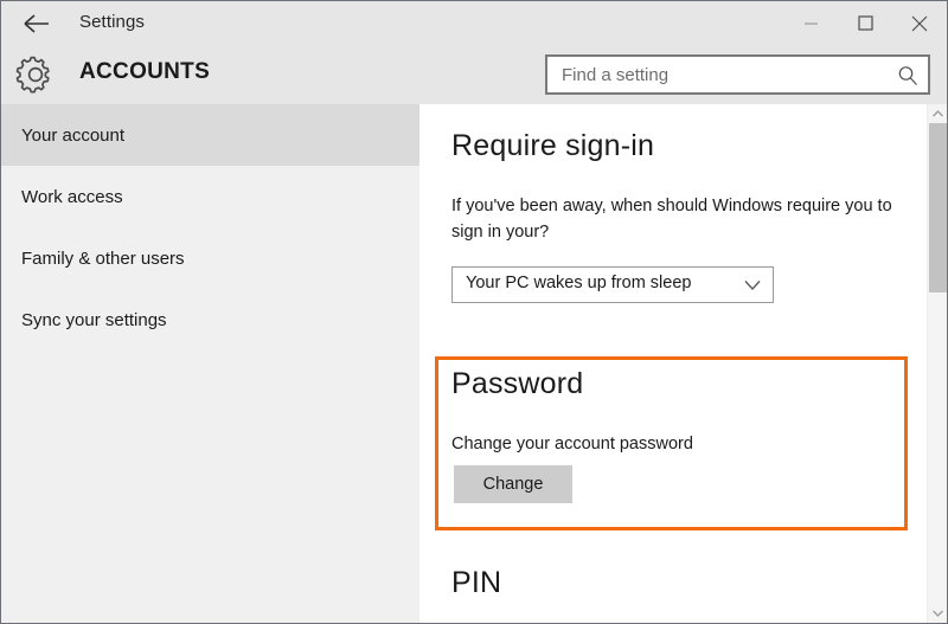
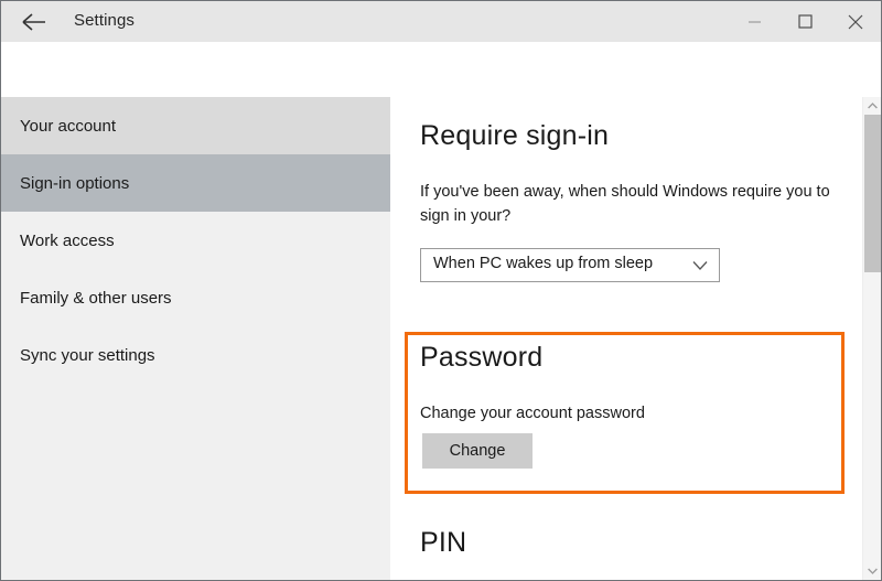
  Settings
- ACCOUNTS
- Find a setting
  Your account
+ Sign-in options
  Work access
  Family & other users
  Sync your settings
  Require sign-in
  If you've been away, when should Windows require you to sign in your?
- Your PC wakes up from sleep
+ When PC wakes up from sleep
  Password
  Change your account password
  Change
  PIN
